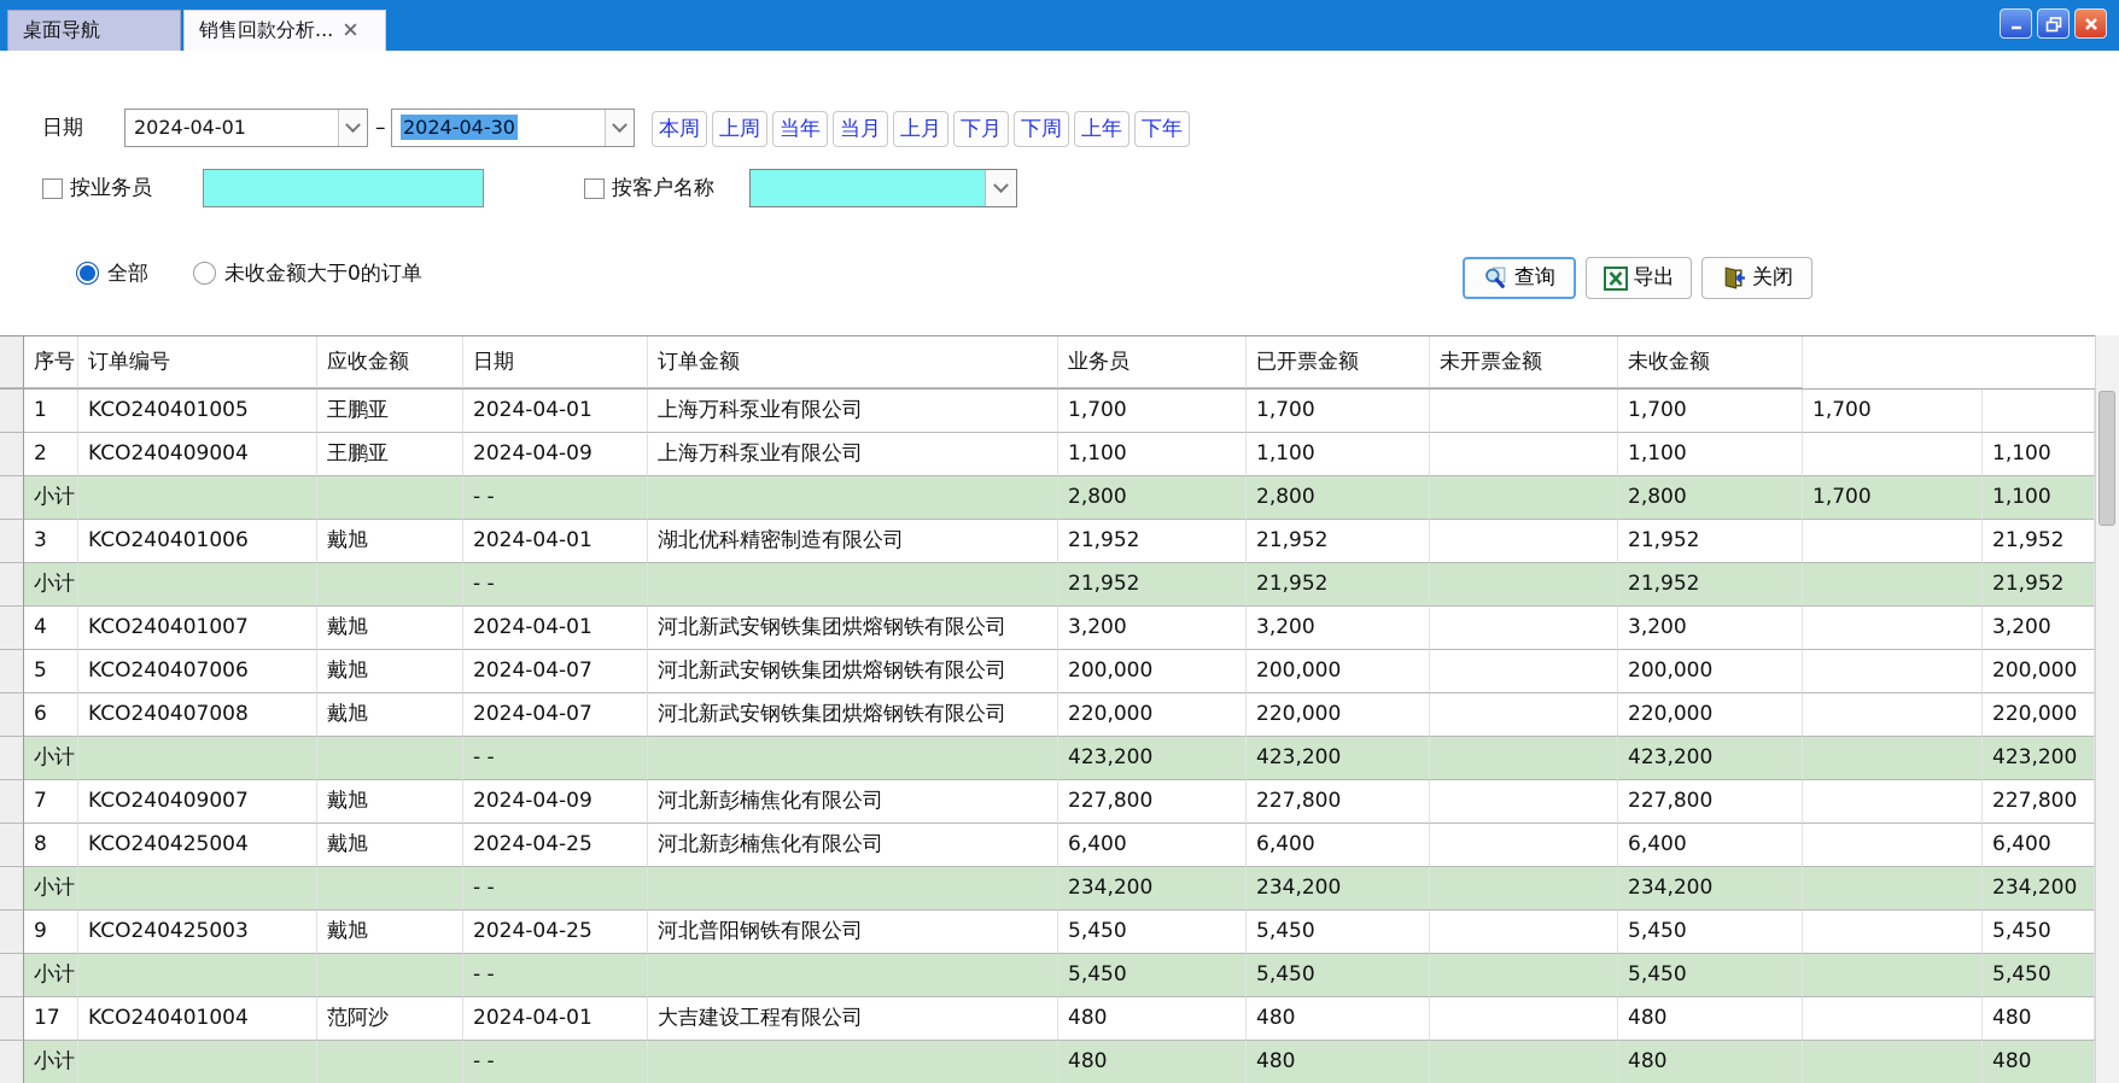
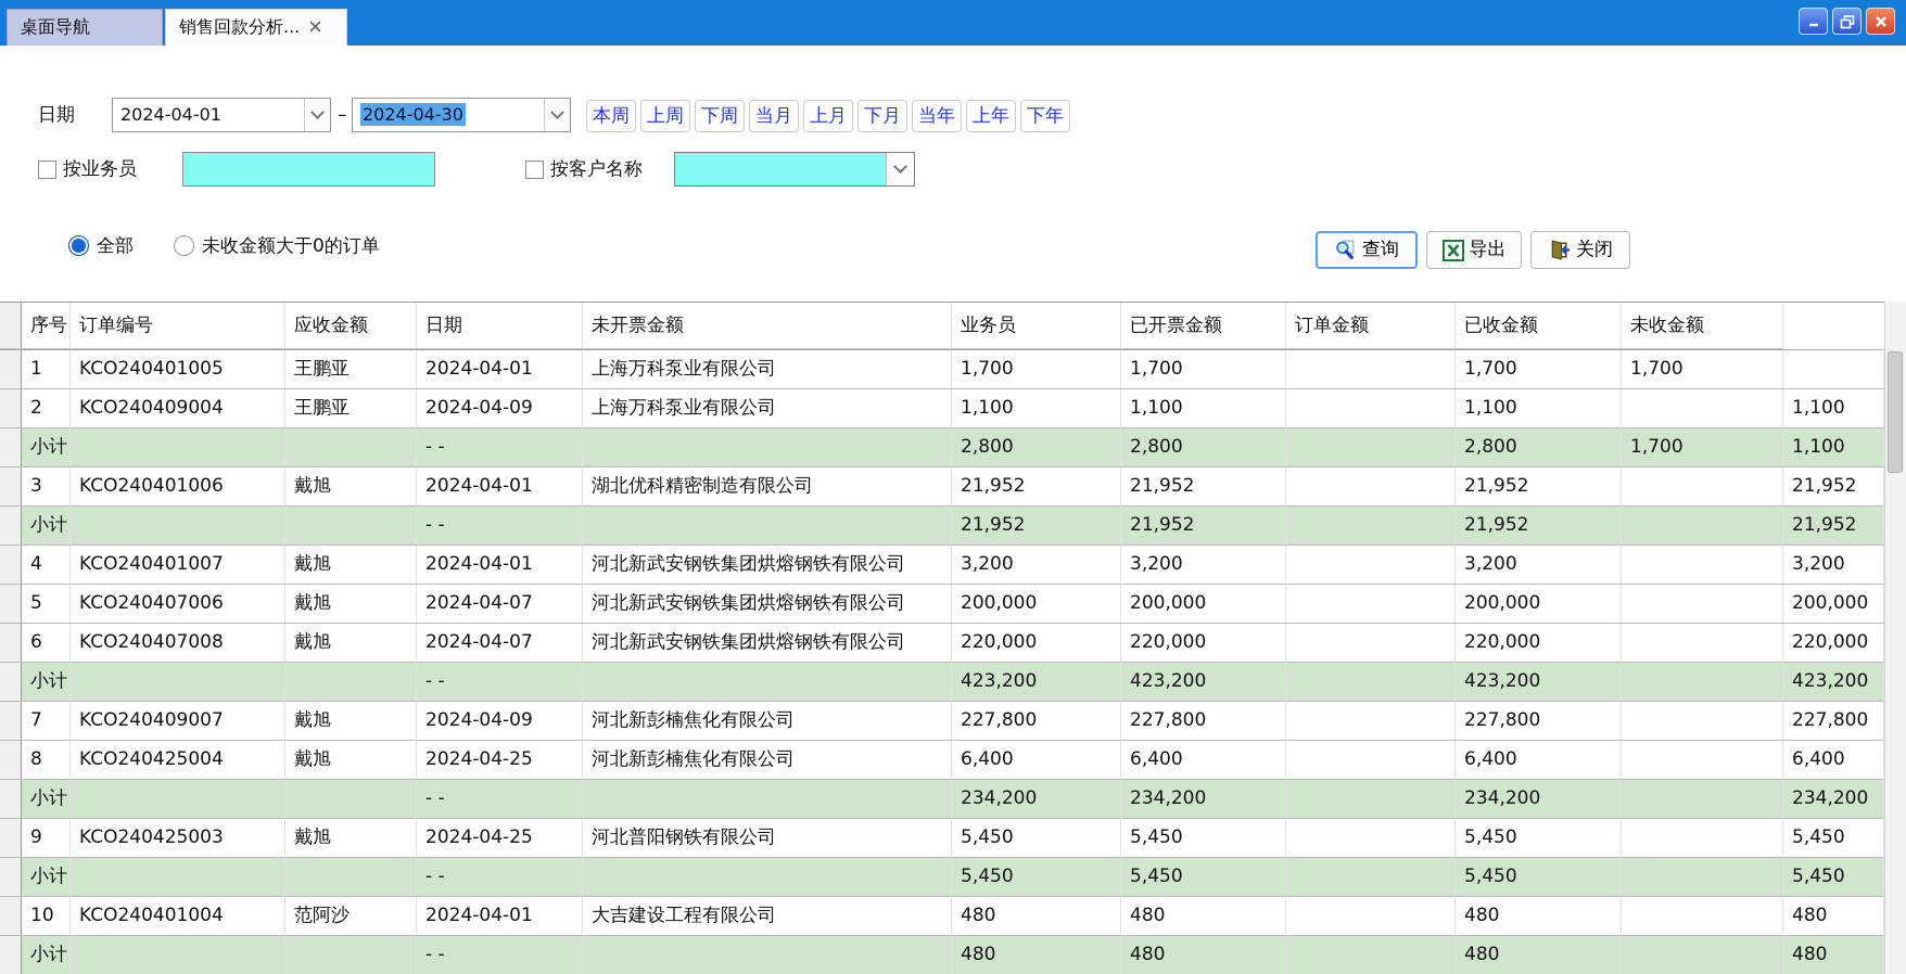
  桌面导航
  销售回款分析...
  日期
  2024-04-01
  –
  2024-04-30
  本周
  上周
- 当年
+ 下周
  当月
  上月
  下月
- 下周
+ 当年
  上年
  下年
  按业务员
  按客户名称
  全部
  未收金额大于0的订单
  查询
  导出
  关闭
  序号
  订单编号
  应收金额
  日期
- 订单金额
+ 未开票金额
  业务员
  已开票金额
- 未开票金额
+ 订单金额
+ 已收金额
  未收金额
  1
  KCO240401005
  王鹏亚
  2024-04-01
  上海万科泵业有限公司
  1,700
  1,700
  1,700
  1,700
  2
  KCO240409004
  王鹏亚
  2024-04-09
  上海万科泵业有限公司
  1,100
  1,100
  1,100
  1,100
  小计
  - -
  2,800
  2,800
  2,800
  1,700
  1,100
  3
  KCO240401006
  戴旭
  2024-04-01
  湖北优科精密制造有限公司
  21,952
  21,952
  21,952
  21,952
  小计
  - -
  21,952
  21,952
  21,952
  21,952
  4
  KCO240401007
  戴旭
  2024-04-01
  河北新武安钢铁集团烘熔钢铁有限公司
  3,200
  3,200
  3,200
  3,200
  5
  KCO240407006
  戴旭
  2024-04-07
  河北新武安钢铁集团烘熔钢铁有限公司
  200,000
  200,000
  200,000
  200,000
  6
  KCO240407008
  戴旭
  2024-04-07
  河北新武安钢铁集团烘熔钢铁有限公司
  220,000
  220,000
  220,000
  220,000
  小计
  - -
  423,200
  423,200
  423,200
  423,200
  7
  KCO240409007
  戴旭
  2024-04-09
  河北新彭楠焦化有限公司
  227,800
  227,800
  227,800
  227,800
  8
  KCO240425004
  戴旭
  2024-04-25
  河北新彭楠焦化有限公司
  6,400
  6,400
  6,400
  6,400
  小计
  - -
  234,200
  234,200
  234,200
  234,200
  9
  KCO240425003
  戴旭
  2024-04-25
  河北普阳钢铁有限公司
  5,450
  5,450
  5,450
  5,450
  小计
  - -
  5,450
  5,450
  5,450
  5,450
- 17
+ 10
  KCO240401004
  范阿沙
  2024-04-01
  大吉建设工程有限公司
  480
  480
  480
  480
  小计
  - -
  480
  480
  480
  480
